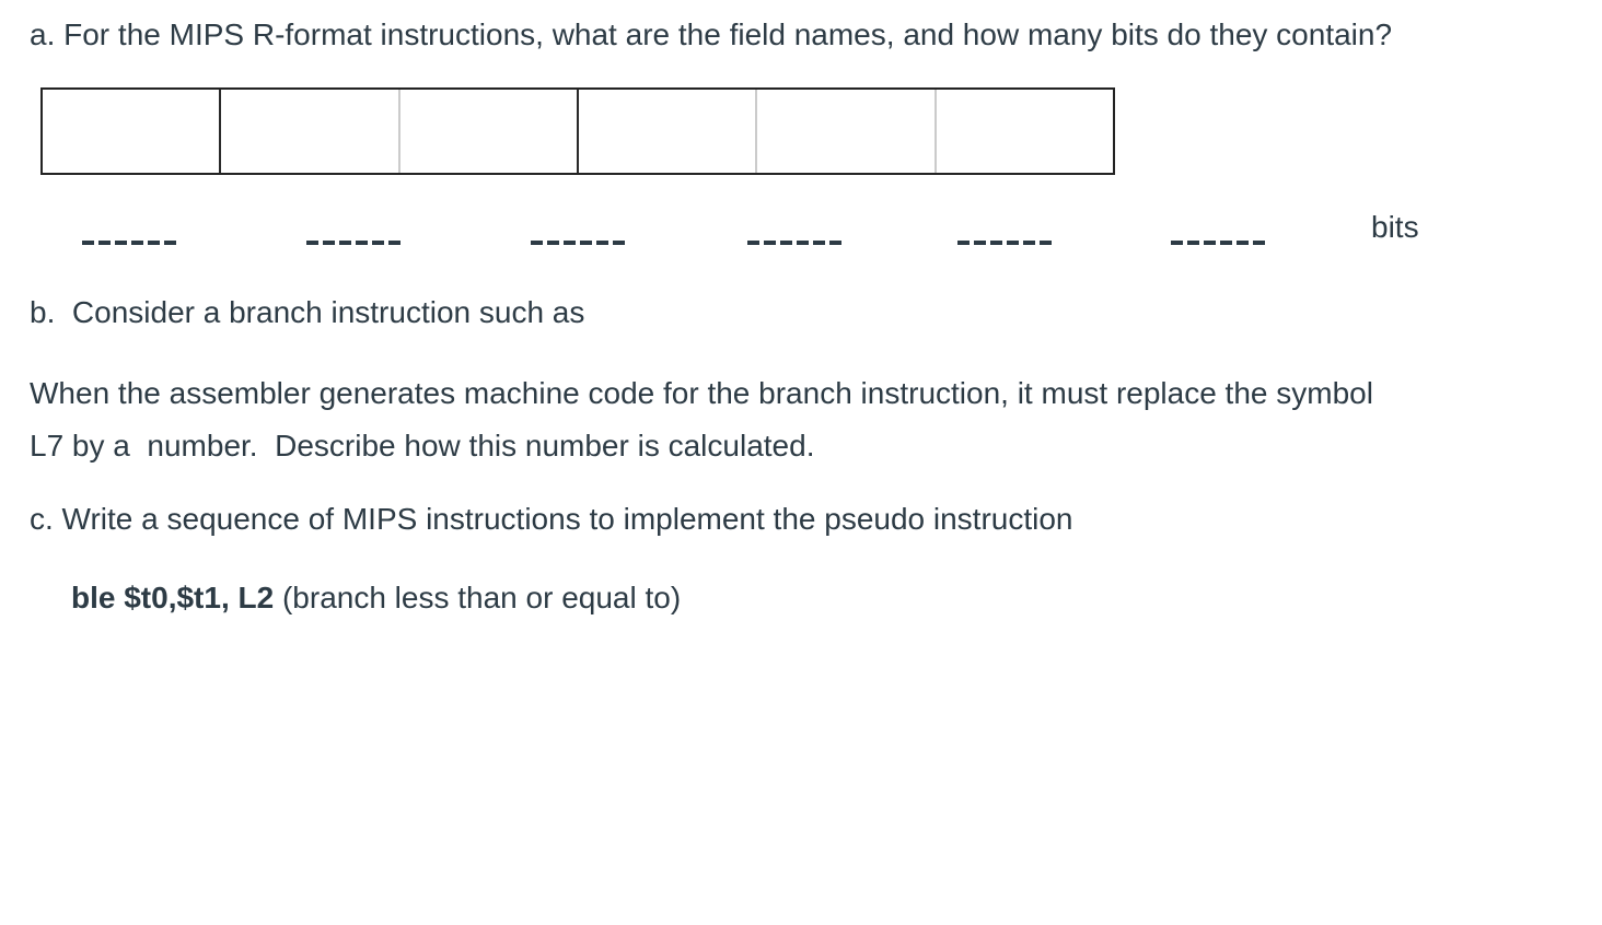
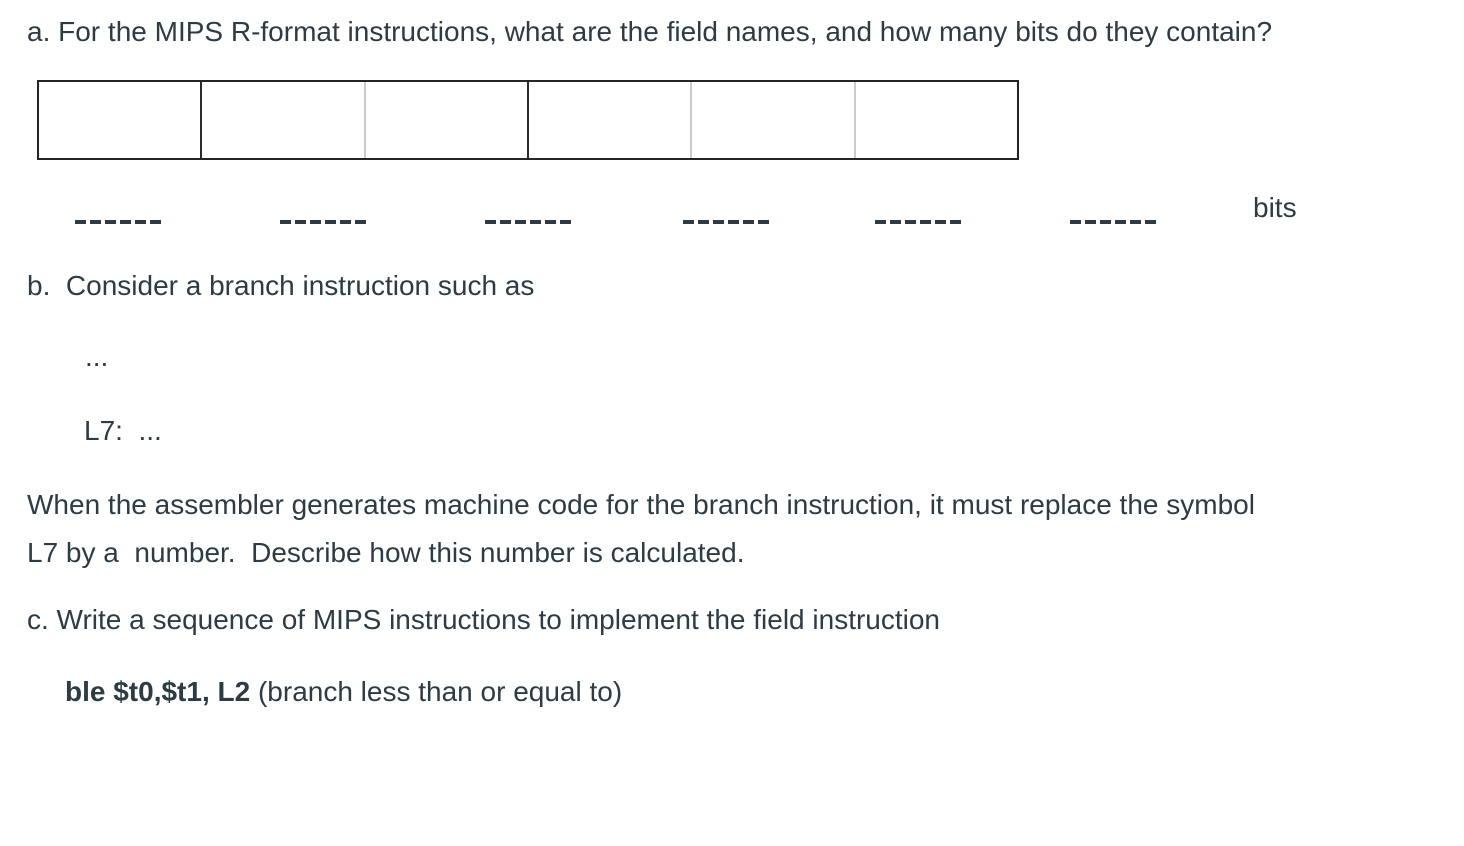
  a. For the MIPS R-format instructions, what are the field names, and how many bits do they contain?
  bits
  b. Consider a branch instruction such as
+ ...
+ L7: ...
  When the assembler generates machine code for the branch instruction, it must replace the symbol
  L7 by a number. Describe how this number is calculated.
- c. Write a sequence of MIPS instructions to implement the pseudo instruction
+ c. Write a sequence of MIPS instructions to implement the field instruction
  ble $t0,$t1, L2 (branch less than or equal to)
